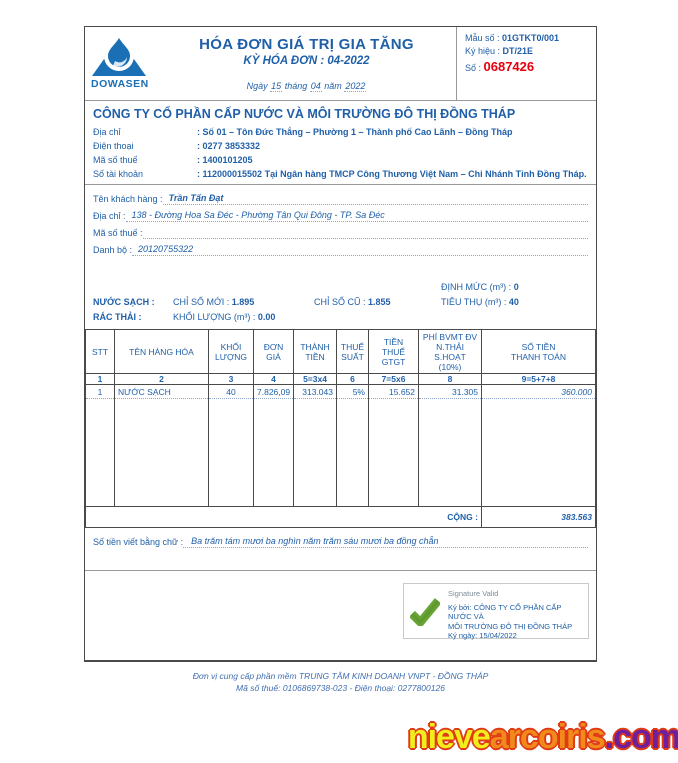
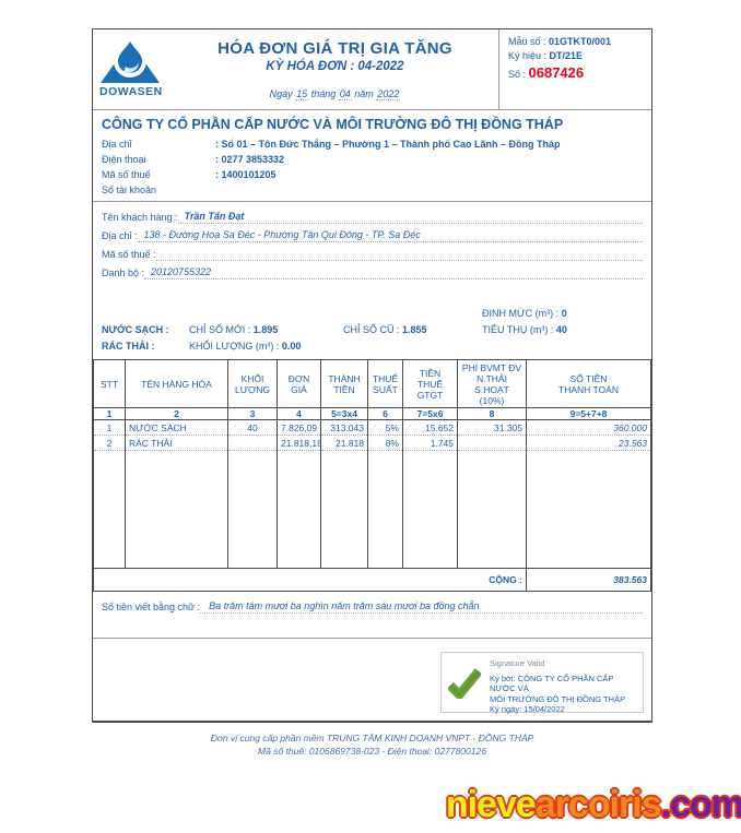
  DOWASEN
  HÓA ĐƠN GIÁ TRỊ GIA TĂNG
  KỲ HÓA ĐƠN : 04-2022
  Ngày 15 tháng 04 năm 2022
  Mẫu số : 01GTKT0/001
  Ký hiệu : DT/21E
  Số : 0687426
  CÔNG TY CỔ PHẦN CẤP NƯỚC VÀ MÔI TRƯỜNG ĐÔ THỊ ĐỒNG THÁP
  Địa chỉ
  : Số 01 – Tôn Đức Thắng – Phường 1 – Thành phố Cao Lãnh – Đồng Tháp
  Điện thoại
  : 0277 3853332
  Mã số thuế
  : 1400101205
  Số tài khoản
- : 112000015502 Tại Ngân hàng TMCP Công Thương Việt Nam – Chi Nhánh Tỉnh Đồng Tháp.
  Tên khách hàng :
  Trần Tấn Đạt
  Địa chỉ :
  138 - Đường Hoa Sa Đéc - Phường Tân Qui Đông - TP. Sa Đéc
  Mã số thuế :
  Danh bộ :
  20120755322
  ĐỊNH MỨC (m³) : 0
  NƯỚC SẠCH :
  CHỈ SỐ MỚI : 1.895
  CHỈ SỐ CŨ : 1.855
  TIÊU THỤ (m³) : 40
  RÁC THẢI :
  KHỐI LƯỢNG (m³) : 0.00
  STT	TÊN HÀNG HÓA	KHỐI LƯỢNG	ĐƠN GIÁ	THÀNH TIỀN	THUẾ SUẤT	TIỀN THUẾ GTGT	PHÍ BVMT ĐV N.THẢI S.HOẠT (10%)	SỐ TIỀN THANH TOÁN
  1	2	3	4	5=3x4	6	7=5x6	8	9=5+7+8
  1	NƯỚC SẠCH	40	7.826,09	313.043	5%	15.652	31.305	360.000
+ 2	RÁC THẢI		21.818,18	21.818	8%	1.745		23.563
  CỘNG :	383.563
  Số tiền viết bằng chữ :
  Ba trăm tám mươi ba nghìn năm trăm sáu mươi ba đồng chẵn
  Signature Valid
  Ký bởi: CÔNG TY CỔ PHẦN CẤP NƯỚC VÀ
  MÔI TRƯỜNG ĐÔ THỊ ĐỒNG THÁP
  Ký ngày: 15/04/2022
  Đơn vị cung cấp phần mềm TRUNG TÂM KINH DOANH VNPT - ĐỒNG THÁP
  Mã số thuế: 0106869738-023 - Điện thoại: 0277800126
  nievearcoiris.com
